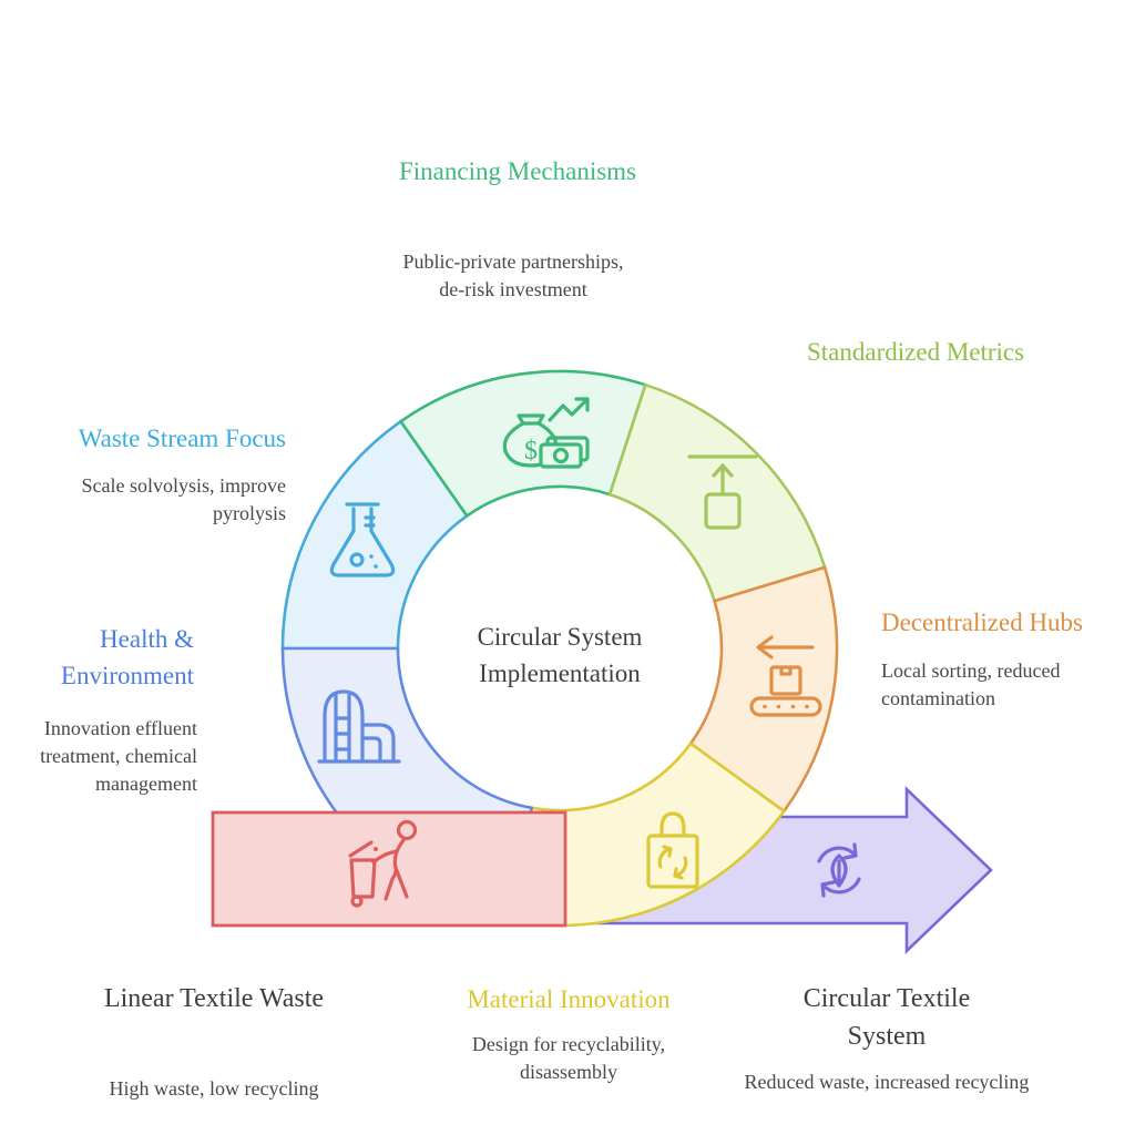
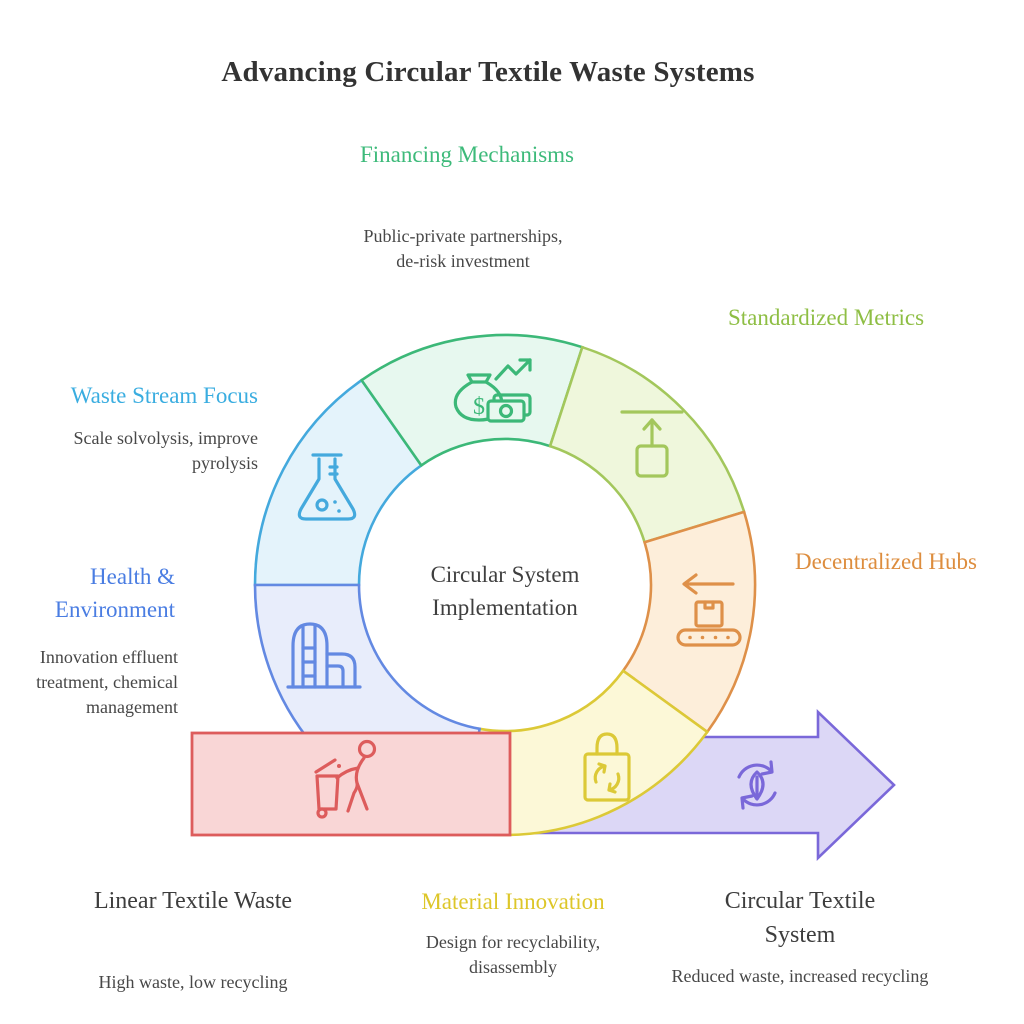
  $
+ Advancing Circular Textile Waste Systems
  Financing Mechanisms
  Public-private partnerships, de-risk investment
  Standardized Metrics
  Decentralized Hubs
- Local sorting, reduced contamination
  Waste Stream Focus
  Scale solvolysis, improve pyrolysis
  Health & Environment
  Innovation effluent treatment, chemical management
  Circular System Implementation
  Linear Textile Waste
  High waste, low recycling
  Material Innovation
  Design for recyclability, disassembly
  Circular Textile System
  Reduced waste, increased recycling
